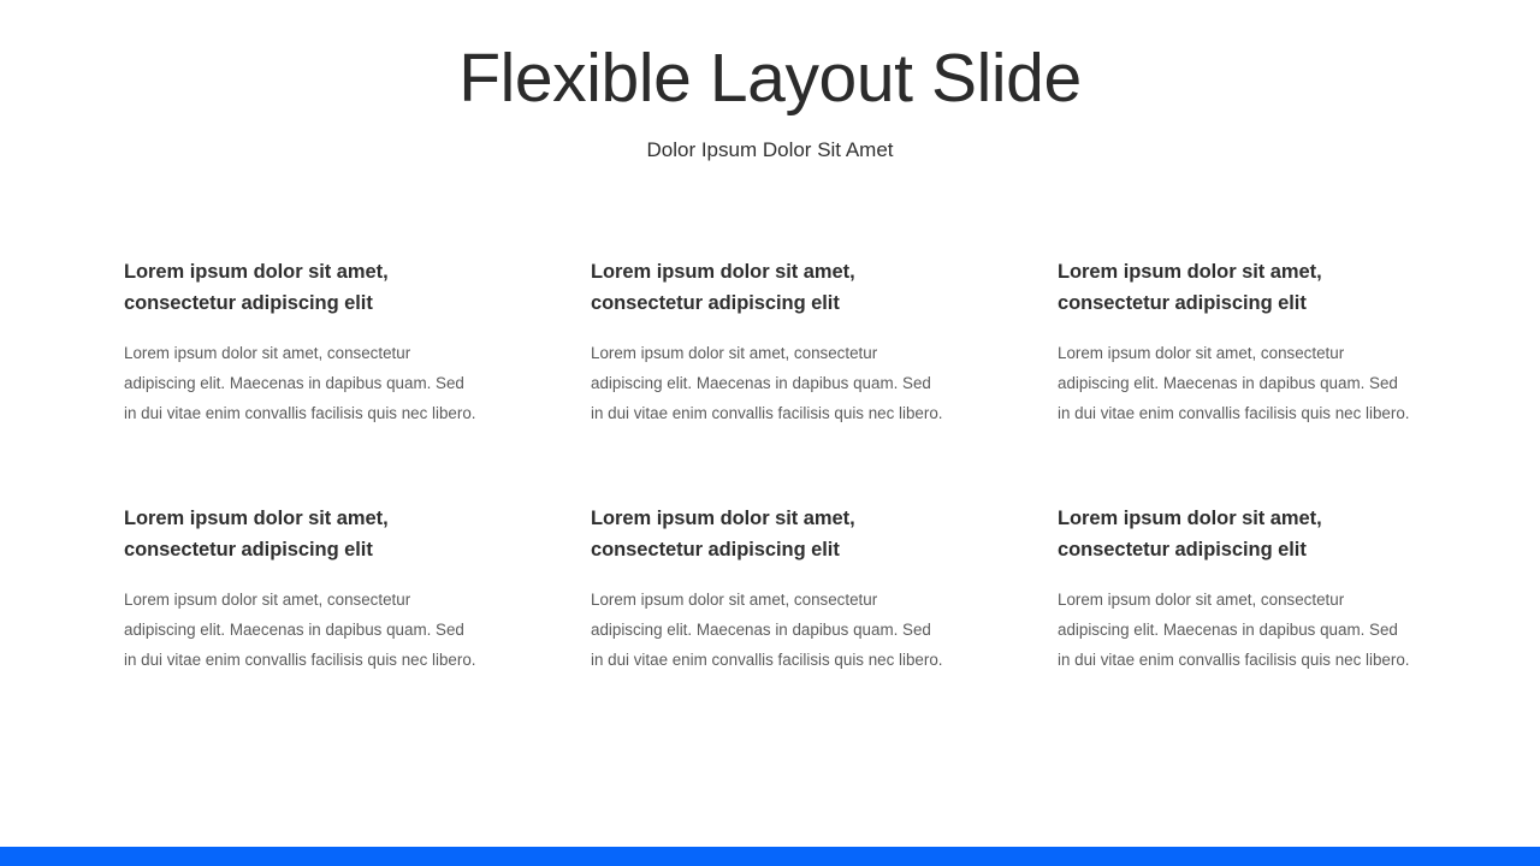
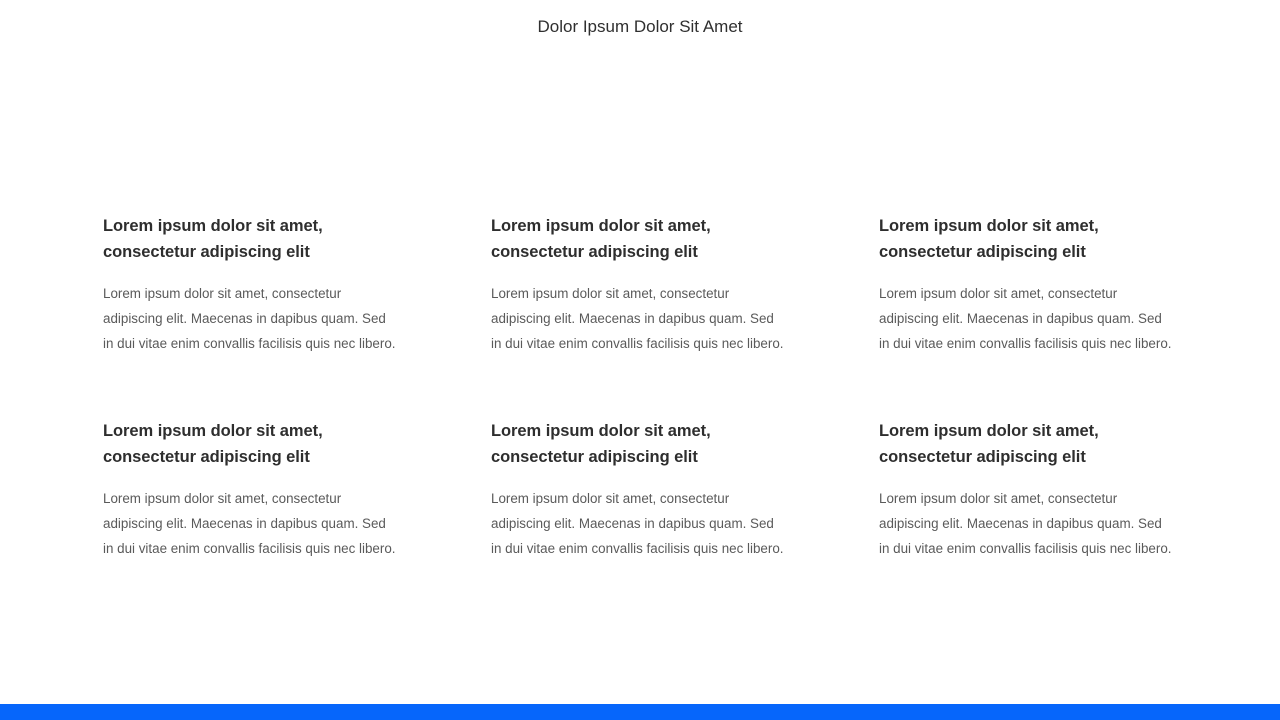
- Flexible Layout Slide
  Dolor Ipsum Dolor Sit Amet
  Lorem ipsum dolor sit amet, consectetur adipiscing elit
  Lorem ipsum dolor sit amet, consectetur adipiscing elit. Maecenas in dapibus quam. Sed in dui vitae enim convallis facilisis quis nec libero.
  Lorem ipsum dolor sit amet, consectetur adipiscing elit
  Lorem ipsum dolor sit amet, consectetur adipiscing elit. Maecenas in dapibus quam. Sed in dui vitae enim convallis facilisis quis nec libero.
  Lorem ipsum dolor sit amet, consectetur adipiscing elit
  Lorem ipsum dolor sit amet, consectetur adipiscing elit. Maecenas in dapibus quam. Sed in dui vitae enim convallis facilisis quis nec libero.
  Lorem ipsum dolor sit amet, consectetur adipiscing elit
  Lorem ipsum dolor sit amet, consectetur adipiscing elit. Maecenas in dapibus quam. Sed in dui vitae enim convallis facilisis quis nec libero.
  Lorem ipsum dolor sit amet, consectetur adipiscing elit
  Lorem ipsum dolor sit amet, consectetur adipiscing elit. Maecenas in dapibus quam. Sed in dui vitae enim convallis facilisis quis nec libero.
  Lorem ipsum dolor sit amet, consectetur adipiscing elit
  Lorem ipsum dolor sit amet, consectetur adipiscing elit. Maecenas in dapibus quam. Sed in dui vitae enim convallis facilisis quis nec libero.
